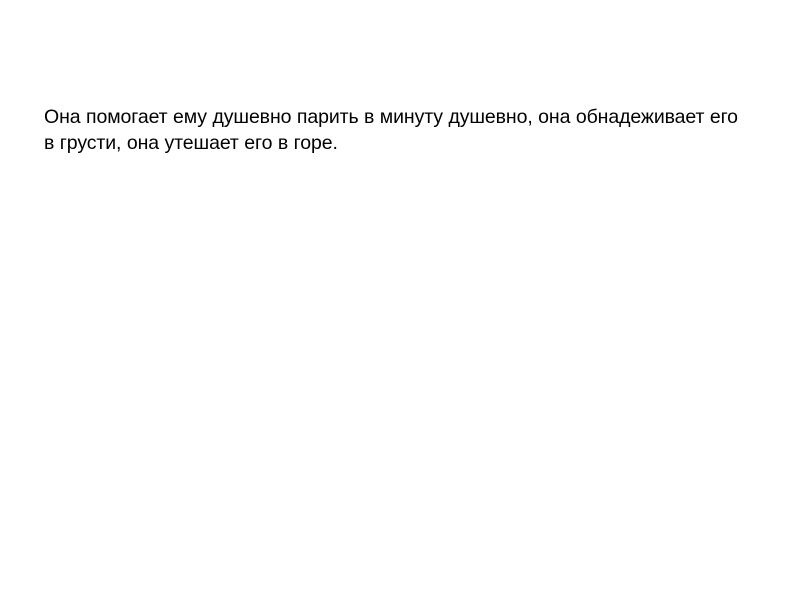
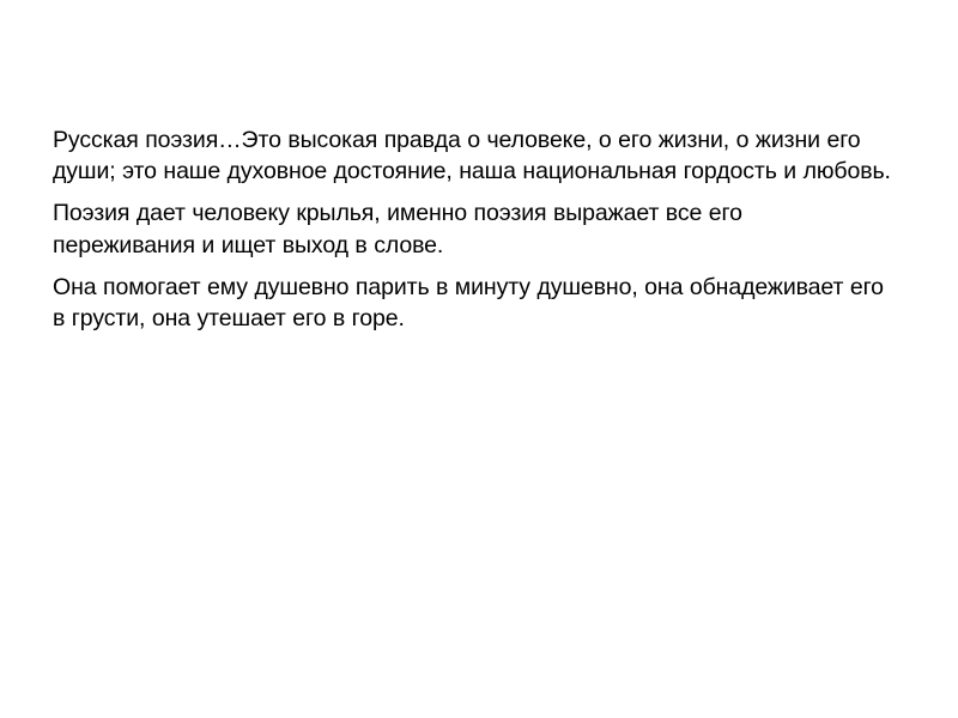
+ Русская поэзия…Это высокая правда о человеке, о его жизни, о жизни его души; это наше духовное достояние, наша национальная гордость и любовь.
+ Поэзия дает человеку крылья, именно поэзия выражает все его переживания и ищет выход в слове.
  Она помогает ему душевно парить в минуту душевно, она обнадеживает его в грусти, она утешает его в горе.
